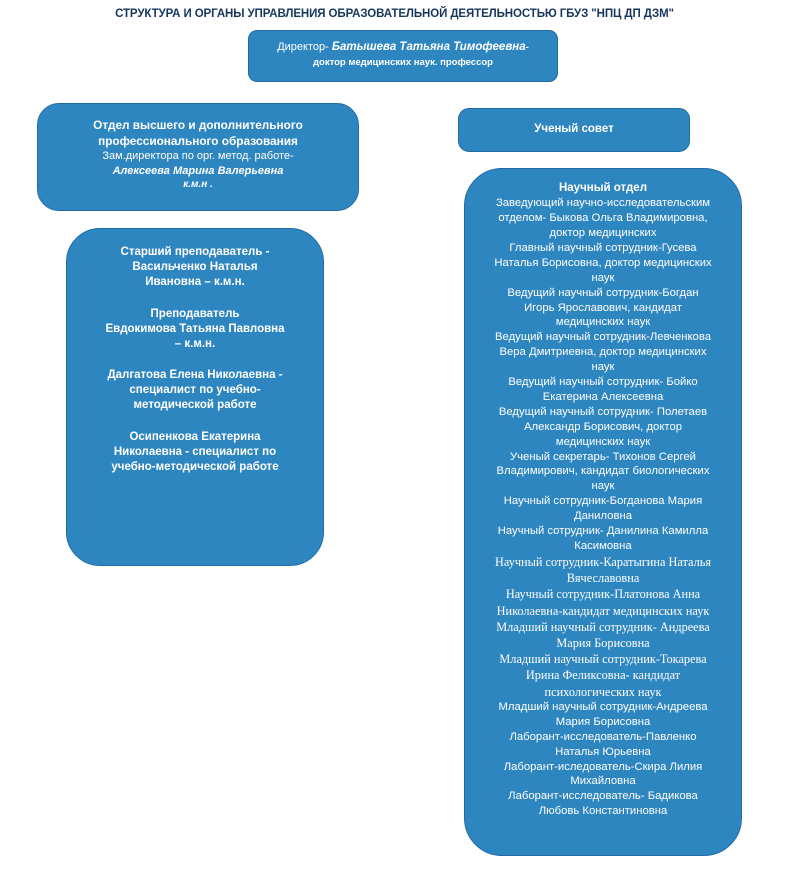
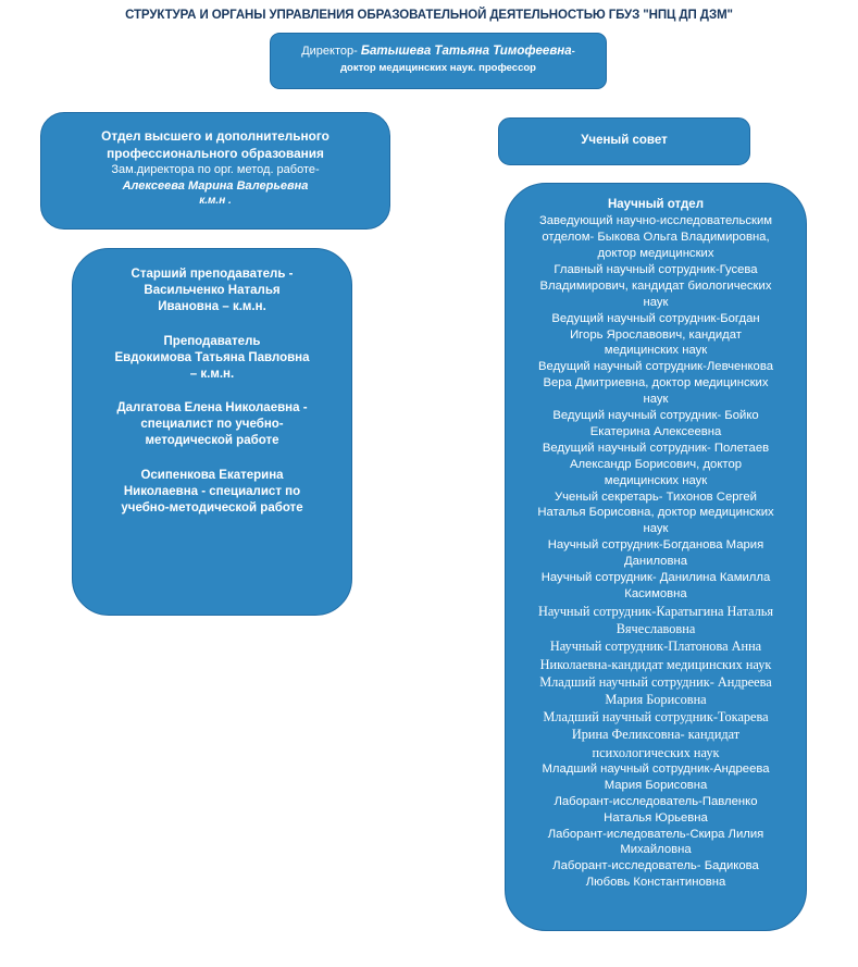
  СТРУКТУРА И ОРГАНЫ УПРАВЛЕНИЯ ОБРАЗОВАТЕЛЬНОЙ ДЕЯТЕЛЬНОСТЬЮ ГБУЗ "НПЦ ДП ДЗМ"
  Директор- Батышева Татьяна Тимофеевна- доктор медицинских наук. профессор
  Отдел высшего и дополнительного
  профессионального образования
  Зам.директора по орг. метод. работе-
  Алексеева Марина Валерьевна
  к.м.н .
  Ученый совет
  Старший преподаватель -
  Васильченко Наталья
  Ивановна – к.м.н.
  Преподаватель
  Евдокимова Татьяна Павловна
  – к.м.н.
  Далгатова Елена Николаевна -
  специалист по учебно-
  методической работе
  Осипенкова Екатерина
  Николаевна - специалист по
  учебно-методической работе
  Научный отдел
  Заведующий научно-исследовательским
  отделом- Быкова Ольга Владимировна,
  доктор медицинских
  Главный научный сотрудник-Гусева
- Наталья Борисовна, доктор медицинских
+ Владимирович, кандидат биологических
  наук
  Ведущий научный сотрудник-Богдан
  Игорь Ярославович, кандидат
  медицинских наук
  Ведущий научный сотрудник-Левченкова
  Вера Дмитриевна, доктор медицинских
  наук
  Ведущий научный сотрудник- Бойко
  Екатерина Алексеевна
  Ведущий научный сотрудник- Полетаев
  Александр Борисович, доктор
  медицинских наук
  Ученый секретарь- Тихонов Сергей
- Владимирович, кандидат биологических
+ Наталья Борисовна, доктор медицинских
  наук
  Научный сотрудник-Богданова Мария
  Даниловна
  Научный сотрудник- Данилина Камилла
  Касимовна
  Научный сотрудник-Каратыгина Наталья
  Вячеславовна
  Научный сотрудник-Платонова Анна
  Николаевна-кандидат медицинских наук
  Младший научный сотрудник- Андреева
  Мария Борисовна
  Младший научный сотрудник-Токарева
  Ирина Феликсовна- кандидат
  психологических наук
  Младший научный сотрудник-Андреева
  Мария Борисовна
  Лаборант-исследователь-Павленко
  Наталья Юрьевна
  Лаборант-иследователь-Скира Лилия
  Михайловна
  Лаборант-исследователь- Бадикова
  Любовь Константиновна
